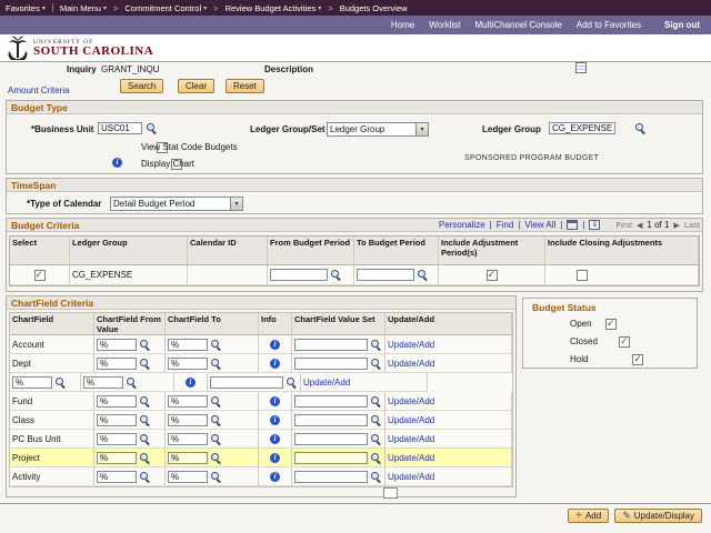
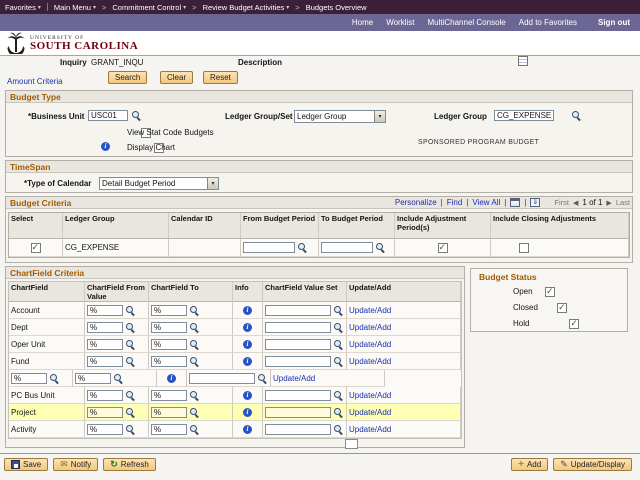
  Favorites
  Main Menu
  >
  Commitment Control
  >
  Review Budget Activities
  >
  Budgets Overview
  Home
  Worklist
  MultiChannel Console
  Add to Favorites
  Sign out
  SOUTH CAROLINA
  Inquiry
  GRANT_INQU
  Description
  Amount Criteria
  Search
  Clear
  Reset
  Budget Type
  *Business Unit
  USC01
  Ledger Group/Set
  Ledger Group
  Ledger Group
  CG_EXPENSE
  View Stat Code Budgets
  i
  Display Chart
  TimeSpan
  *Type of Calendar
  Detail Budget Period
  Budget Criteria
  Personalize
  |
  Find
  |
  View All
  |
  |
  First
  1 of 1
  Last
  Select
  Ledger Group
  Calendar ID
  From Budget Period
  To Budget Period
  Include Adjustment Period(s)
  Include Closing Adjustments
  CG_EXPENSE
  ChartField Criteria
  ChartField
  ChartField From Value
  ChartField To
  Info
  ChartField Value Set
  Update/Add
  Account
  %
  %
  i
  Update/Add
  Dept
  %
  %
  i
  Update/Add
+ Oper Unit
  %
  %
  i
  Update/Add
  Fund
  %
  %
  i
  Update/Add
- Class
  %
  %
  i
  Update/Add
  PC Bus Unit
  %
  %
  i
  Update/Add
  Project
  %
  %
  i
  Update/Add
  Activity
  %
  %
  i
  Update/Add
  Budget Status
  Open
  Closed
  Hold
+ Save
+ ✉
+ Notify
+ ↻
+ Refresh
  +
  Add
  ✎
  Update/Display
